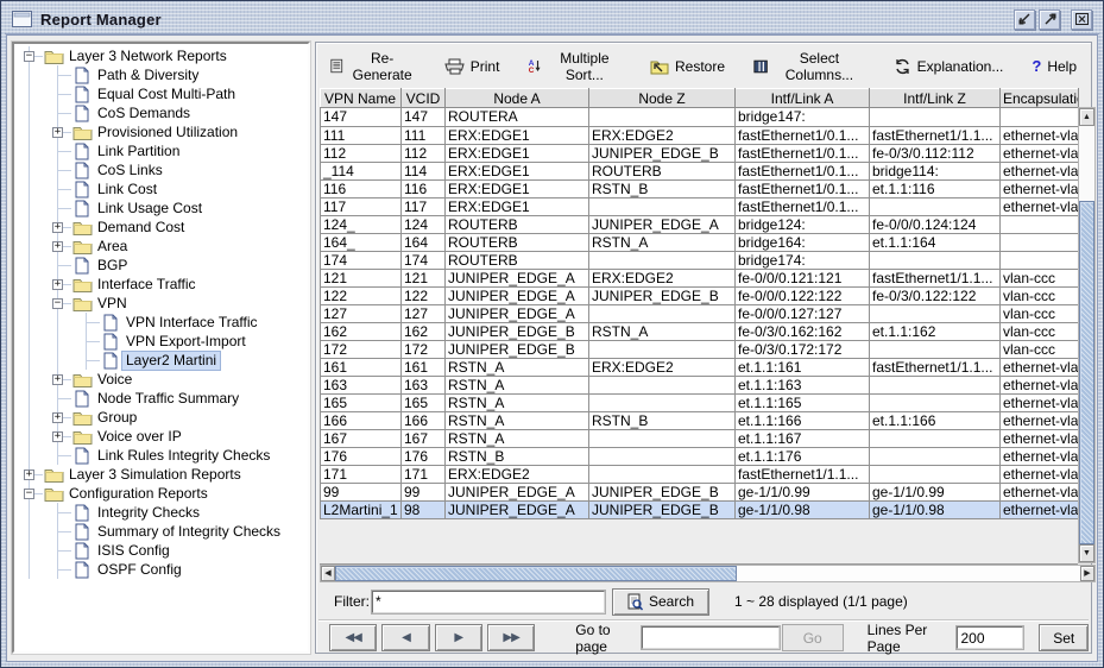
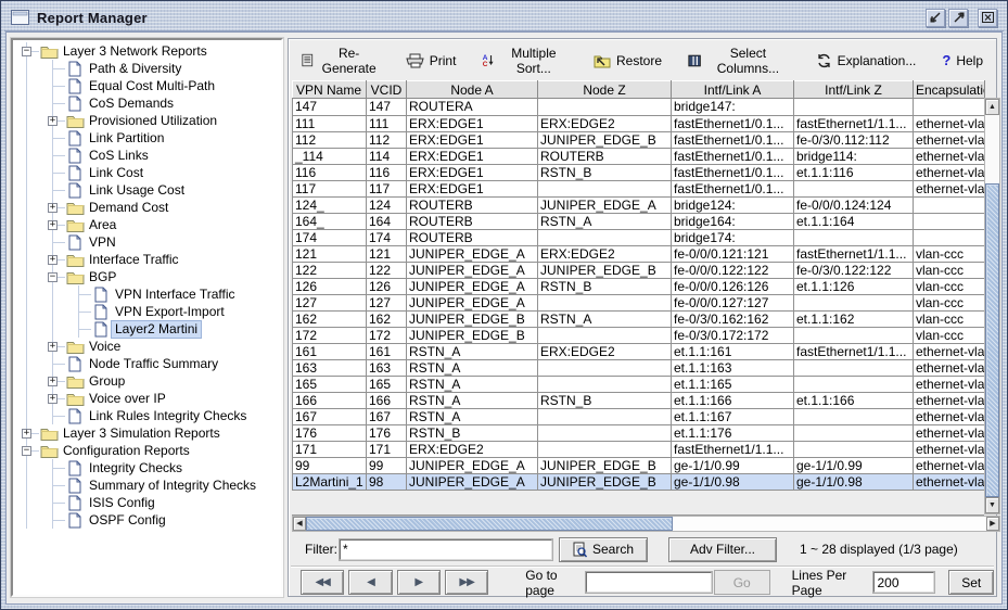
  Report Manager
  −
  Layer 3 Network Reports
  Path & Diversity
  Equal Cost Multi-Path
  CoS Demands
  +
  Provisioned Utilization
  Link Partition
  CoS Links
  Link Cost
  Link Usage Cost
  +
  Demand Cost
  +
  Area
- BGP
+ VPN
  +
  Interface Traffic
  −
- VPN
+ BGP
  VPN Interface Traffic
  VPN Export-Import
  Layer2 Martini
  +
  Voice
  Node Traffic Summary
  +
  Group
  +
  Voice over IP
  Link Rules Integrity Checks
  +
  Layer 3 Simulation Reports
  −
  Configuration Reports
  Integrity Checks
  Summary of Integrity Checks
  ISIS Config
  OSPF Config
  Re-Generate
  Print
  Multiple Sort...
  Restore
  Select Columns...
  Explanation...
  ?
  Help
  VPN Name	VCID	Node A	Node Z	Intf/Link A	Intf/Link Z	Encapsulati
  147	147	ROUTERA		bridge147:
  111	111	ERX:EDGE1	ERX:EDGE2	fastEthernet1/0.1...	fastEthernet1/1.1...	ethernet-vla
  112	112	ERX:EDGE1	JUNIPER_EDGE_B	fastEthernet1/0.1...	fe-0/3/0.112:112	ethernet-vla
  _114	114	ERX:EDGE1	ROUTERB	fastEthernet1/0.1...	bridge114:	ethernet-vla
  116	116	ERX:EDGE1	RSTN_B	fastEthernet1/0.1...	et.1.1:116	ethernet-vla
  117	117	ERX:EDGE1		fastEthernet1/0.1...		ethernet-vla
  124_	124	ROUTERB	JUNIPER_EDGE_A	bridge124:	fe-0/0/0.124:124
  164_	164	ROUTERB	RSTN_A	bridge164:	et.1.1:164
  174	174	ROUTERB		bridge174:
  121	121	JUNIPER_EDGE_A	ERX:EDGE2	fe-0/0/0.121:121	fastEthernet1/1.1...	vlan-ccc
  122	122	JUNIPER_EDGE_A	JUNIPER_EDGE_B	fe-0/0/0.122:122	fe-0/3/0.122:122	vlan-ccc
+ 126	126	JUNIPER_EDGE_A	RSTN_B	fe-0/0/0.126:126	et.1.1:126	vlan-ccc
  127	127	JUNIPER_EDGE_A		fe-0/0/0.127:127		vlan-ccc
  162	162	JUNIPER_EDGE_B	RSTN_A	fe-0/3/0.162:162	et.1.1:162	vlan-ccc
  172	172	JUNIPER_EDGE_B		fe-0/3/0.172:172		vlan-ccc
  161	161	RSTN_A	ERX:EDGE2	et.1.1:161	fastEthernet1/1.1...	ethernet-vla
  163	163	RSTN_A		et.1.1:163		ethernet-vla
  165	165	RSTN_A		et.1.1:165		ethernet-vla
  166	166	RSTN_A	RSTN_B	et.1.1:166	et.1.1:166	ethernet-vla
  167	167	RSTN_A		et.1.1:167		ethernet-vla
  176	176	RSTN_B		et.1.1:176		ethernet-vla
  171	171	ERX:EDGE2		fastEthernet1/1.1...		ethernet-vla
  99	99	JUNIPER_EDGE_A	JUNIPER_EDGE_B	ge-1/1/0.99	ge-1/1/0.99	ethernet-vla
  L2Martini_1	98	JUNIPER_EDGE_A	JUNIPER_EDGE_B	ge-1/1/0.98	ge-1/1/0.98	ethernet-vla
  Filter:
  *
  Search
+ Adv Filter...
- 1 ~ 28 displayed (1/1 page)
+ 1 ~ 28 displayed (1/3 page)
  ◀◀
  ◀
  ▶
  ▶▶
  Go to page
  Go
  Lines Per Page
  200
  Set
